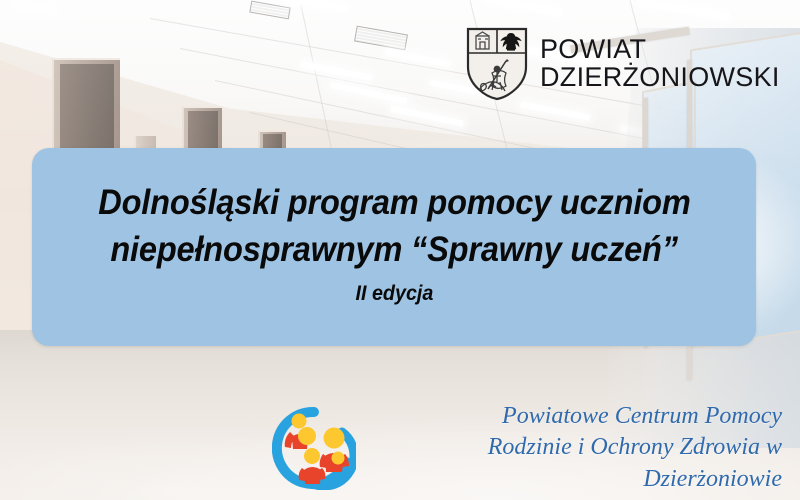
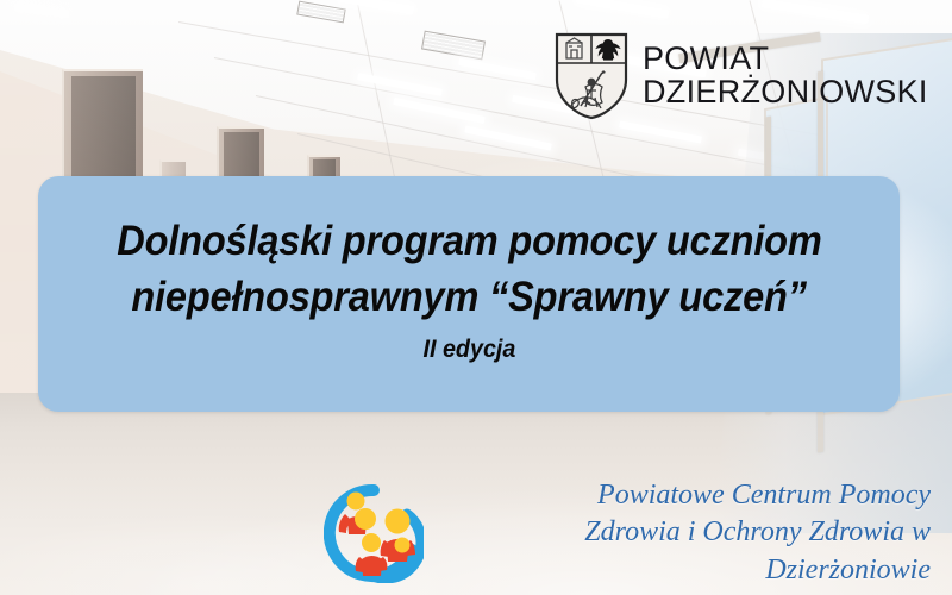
  POWIAT
  DZIERŻONIOWSKI
  Dolnośląski program pomocy uczniom
  niepełnosprawnym “Sprawny uczeń”
  II edycja
  Powiatowe Centrum Pomocy
- Rodzinie i Ochrony Zdrowia w Dzierżoniowie
+ Zdrowia i Ochrony Zdrowia w Dzierżoniowie
